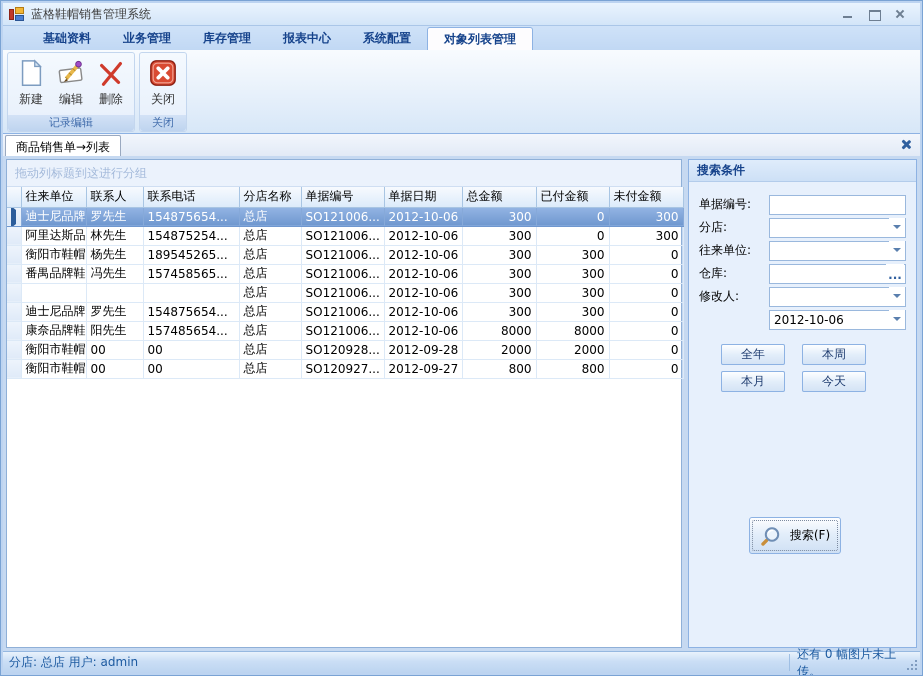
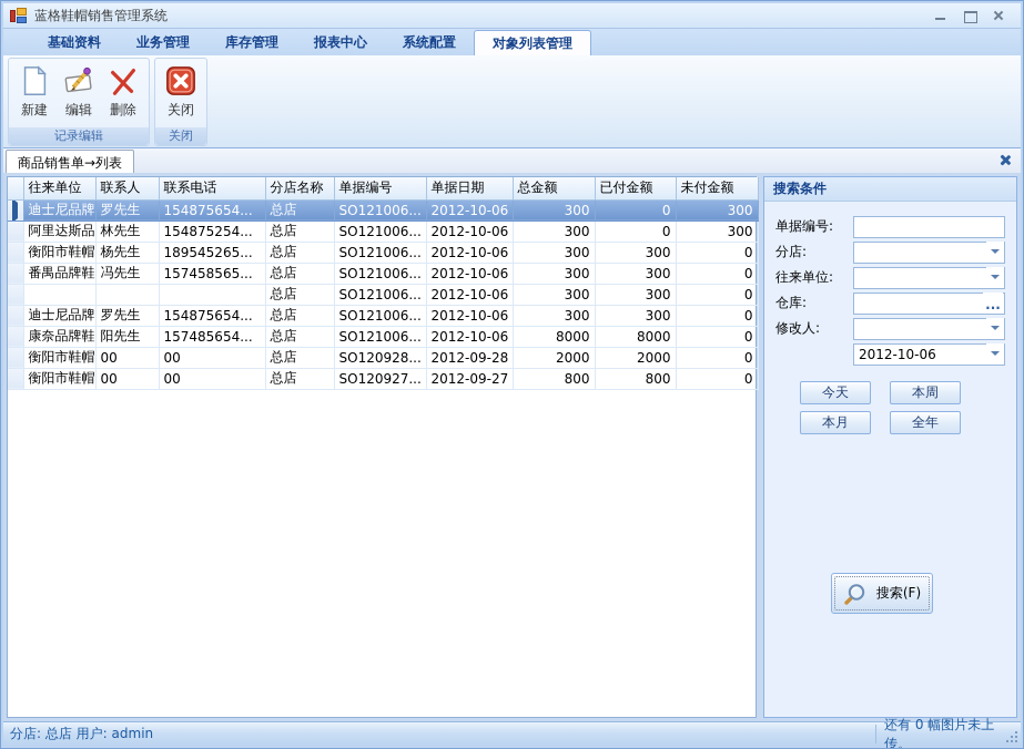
  蓝格鞋帽销售管理系统
  基础资料
  业务管理
  库存管理
  报表中心
  系统配置
  对象列表管理
  新建
  编辑
  删除
  记录编辑
  关闭
  关闭
  商品销售单→列表
- 拖动列标题到这进行分组
  	往来单位	联系人	联系电话	分店名称	单据编号	单据日期	总金额	已付金额	未付金额
  	迪士尼品牌	罗先生	154875654...	总店	SO121006...	2012-10-06	300	0	300
  	阿里达斯品	林先生	154875254...	总店	SO121006...	2012-10-06	300	0	300
  	衡阳市鞋帽	杨先生	189545265...	总店	SO121006...	2012-10-06	300	300	0
  	番禺品牌鞋	冯先生	157458565...	总店	SO121006...	2012-10-06	300	300	0
  				总店	SO121006...	2012-10-06	300	300	0
  	迪士尼品牌	罗先生	154875654...	总店	SO121006...	2012-10-06	300	300	0
  	康奈品牌鞋	阳先生	157485654...	总店	SO121006...	2012-10-06	8000	8000	0
  	衡阳市鞋帽	00	00	总店	SO120928...	2012-09-28	2000	2000	0
  	衡阳市鞋帽	00	00	总店	SO120927...	2012-09-27	800	800	0
  搜索条件
  单据编号:
  分店:
  往来单位:
  仓库:
  修改人:
  2012-10-06
- 全年
+ 今天
  本周
  本月
- 今天
+ 全年
  搜索(F)
  分店: 总店 用户: admin
  还有 0 幅图片未上传。
